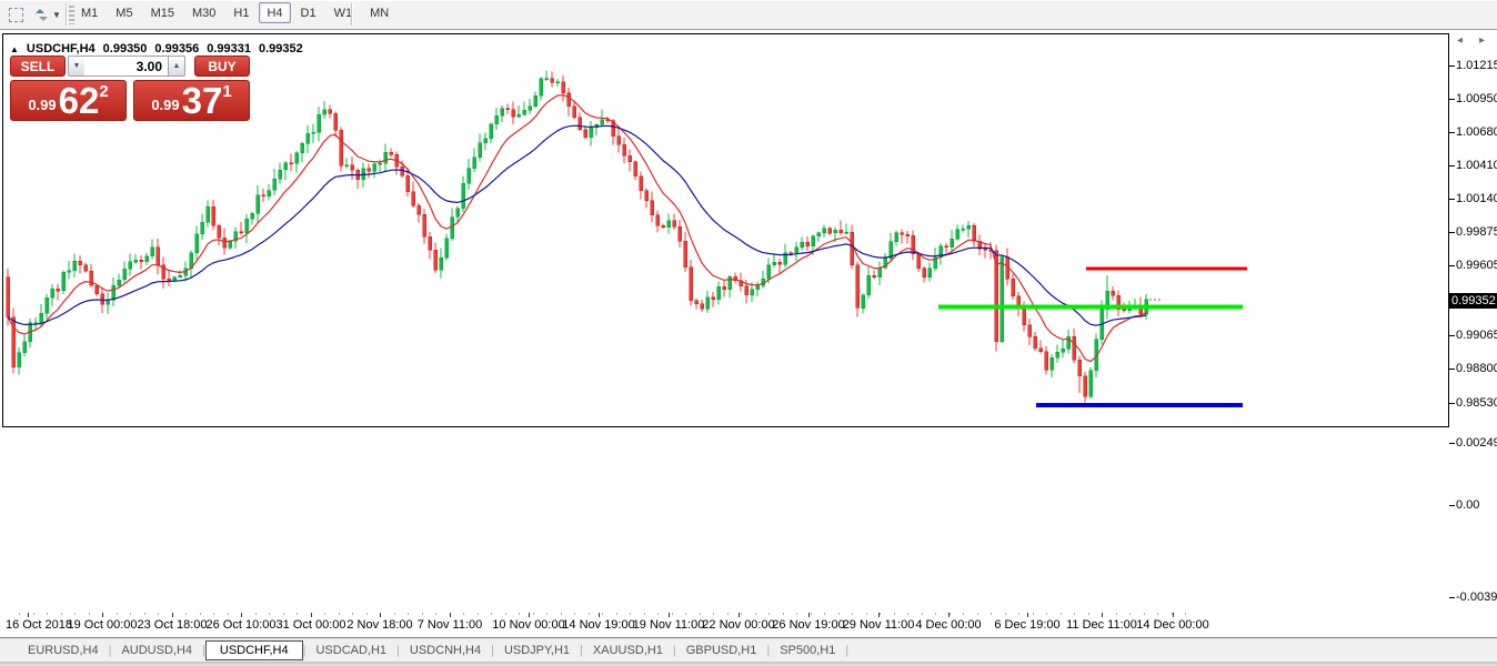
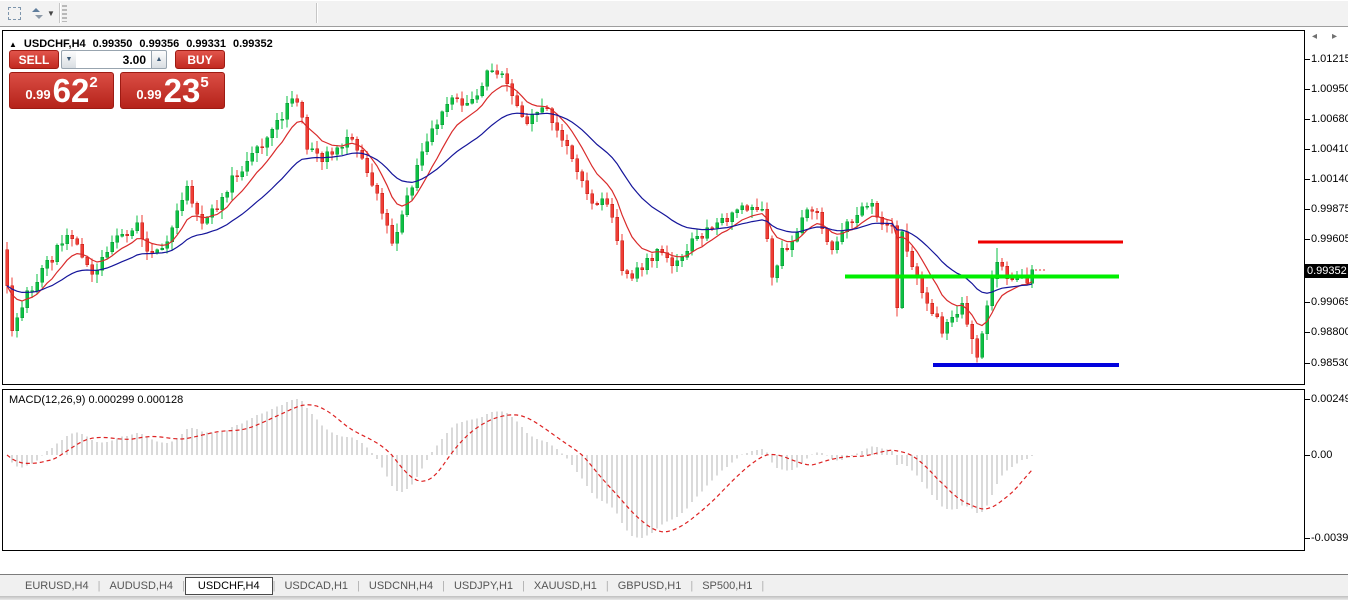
  ▼
- M1
- M5
- M15
- M30
- H1
- H4
- D1
- W1
- MN
  ▲
  USDCHF,H4
  0.99350
  0.99356
  0.99331
  0.99352
  SELL
  3.00
  BUY
  0.99
  62
  2
  0.99
- 37
+ 23
- 1
+ 5
+ MACD(12,26,9) 0.000299 0.000128
  1.0121
  1.0095
  1.0068
  1.0041
  1.0014
  0.9987
  0.9960
  0.9906
  0.9880
  0.9853
  0.0024
  0.00
  -0.0039
  0.99352
- 16 Oct 2018
- 19 Oct 00:00
- 23 Oct 18:00
- 26 Oct 10:00
- 31 Oct 00:00
- 2 Nov 18:00
- 7 Nov 11:00
- 10 Nov 00:00
- 14 Nov 19:00
- 19 Nov 11:00
- 22 Nov 00:00
- 26 Nov 19:00
- 29 Nov 11:00
- 4 Dec 00:00
- 6 Dec 19:00
- 11 Dec 11:00
- 14 Dec 00:00
  EURUSD,H4
  |
  AUDUSD,H4
  |
  USDCHF,H4
  |
  USDCAD,H1
  |
  USDCNH,H4
  |
  USDJPY,H1
  |
  XAUUSD,H1
  |
  GBPUSD,H1
  |
  SP500,H1
  |
  ◂
  ▸
